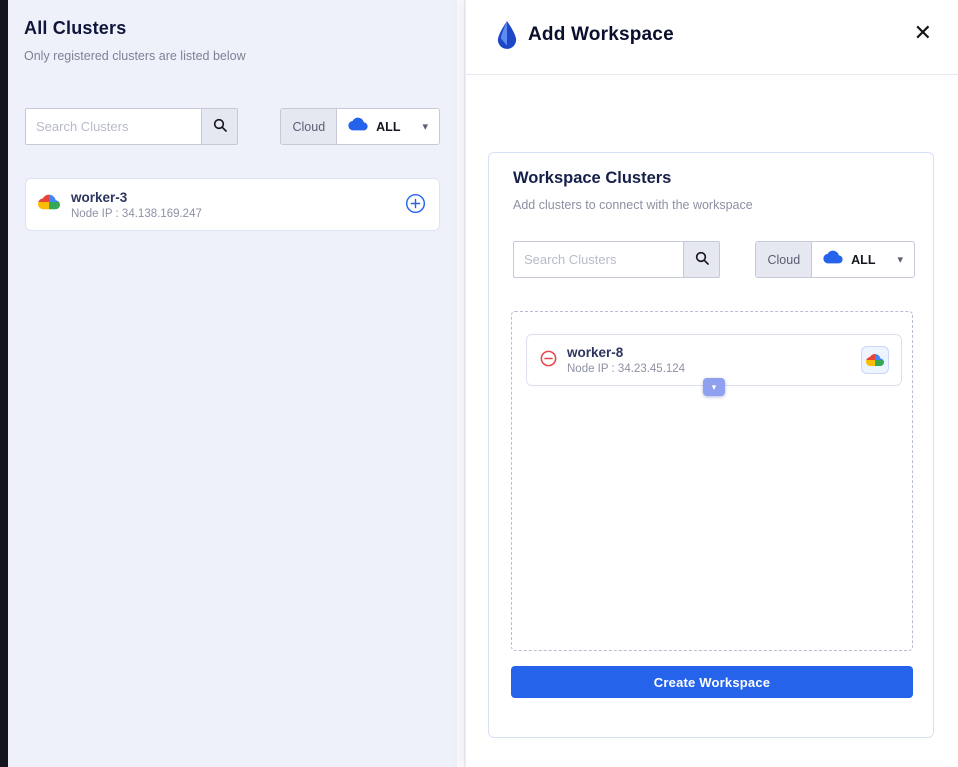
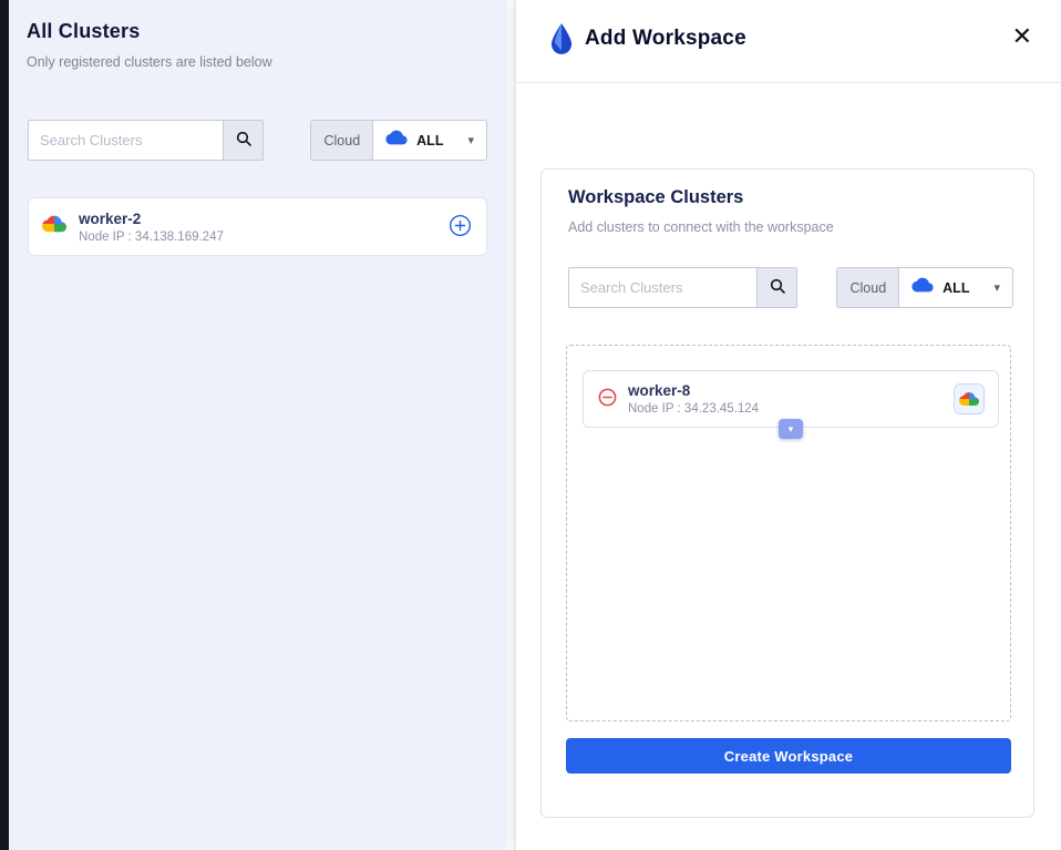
  All Clusters
  Only registered clusters are listed below
  Search Clusters
  Cloud
  ALL
  ▾
- worker-3
+ worker-2
  Node IP : 34.138.169.247
  Add Workspace
  ✕
  Workspace Clusters
  Add clusters to connect with the workspace
  Search Clusters
  Cloud
  ALL
  ▾
  worker-8
  Node IP : 34.23.45.124
  ▾
  Create Workspace
